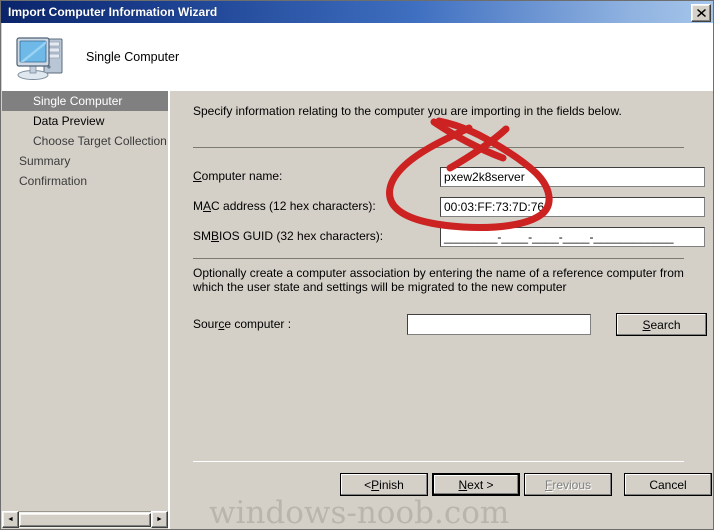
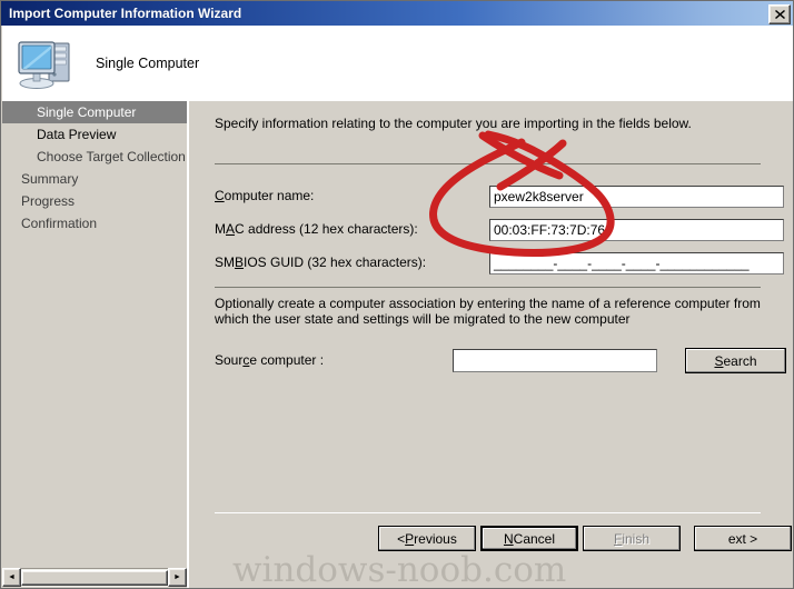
  Import Computer Information Wizard
  Single Computer
  Single Computer
  Data Preview
  Choose Target Collection
  Summary
+ Progress
  Confirmation
  Specify information relating to the computer you are importing in the fields below.
  Computer name:
  pxew2k8server
  MAC address (12 hex characters):
  00:03:FF:73:7D:76
  SMBIOS GUID (32 hex characters):
  ________-____-____-____-____________
  Optionally create a computer association by entering the name of a reference computer from which the user state and settings will be migrated to the new computer
  Source computer :
  S
  earch
  <
  P
- inish
+ revious
  N
- ext >
+ Cancel
  F
- revious
+ inish
- Cancel
+ ext >
  windows-noob.com
